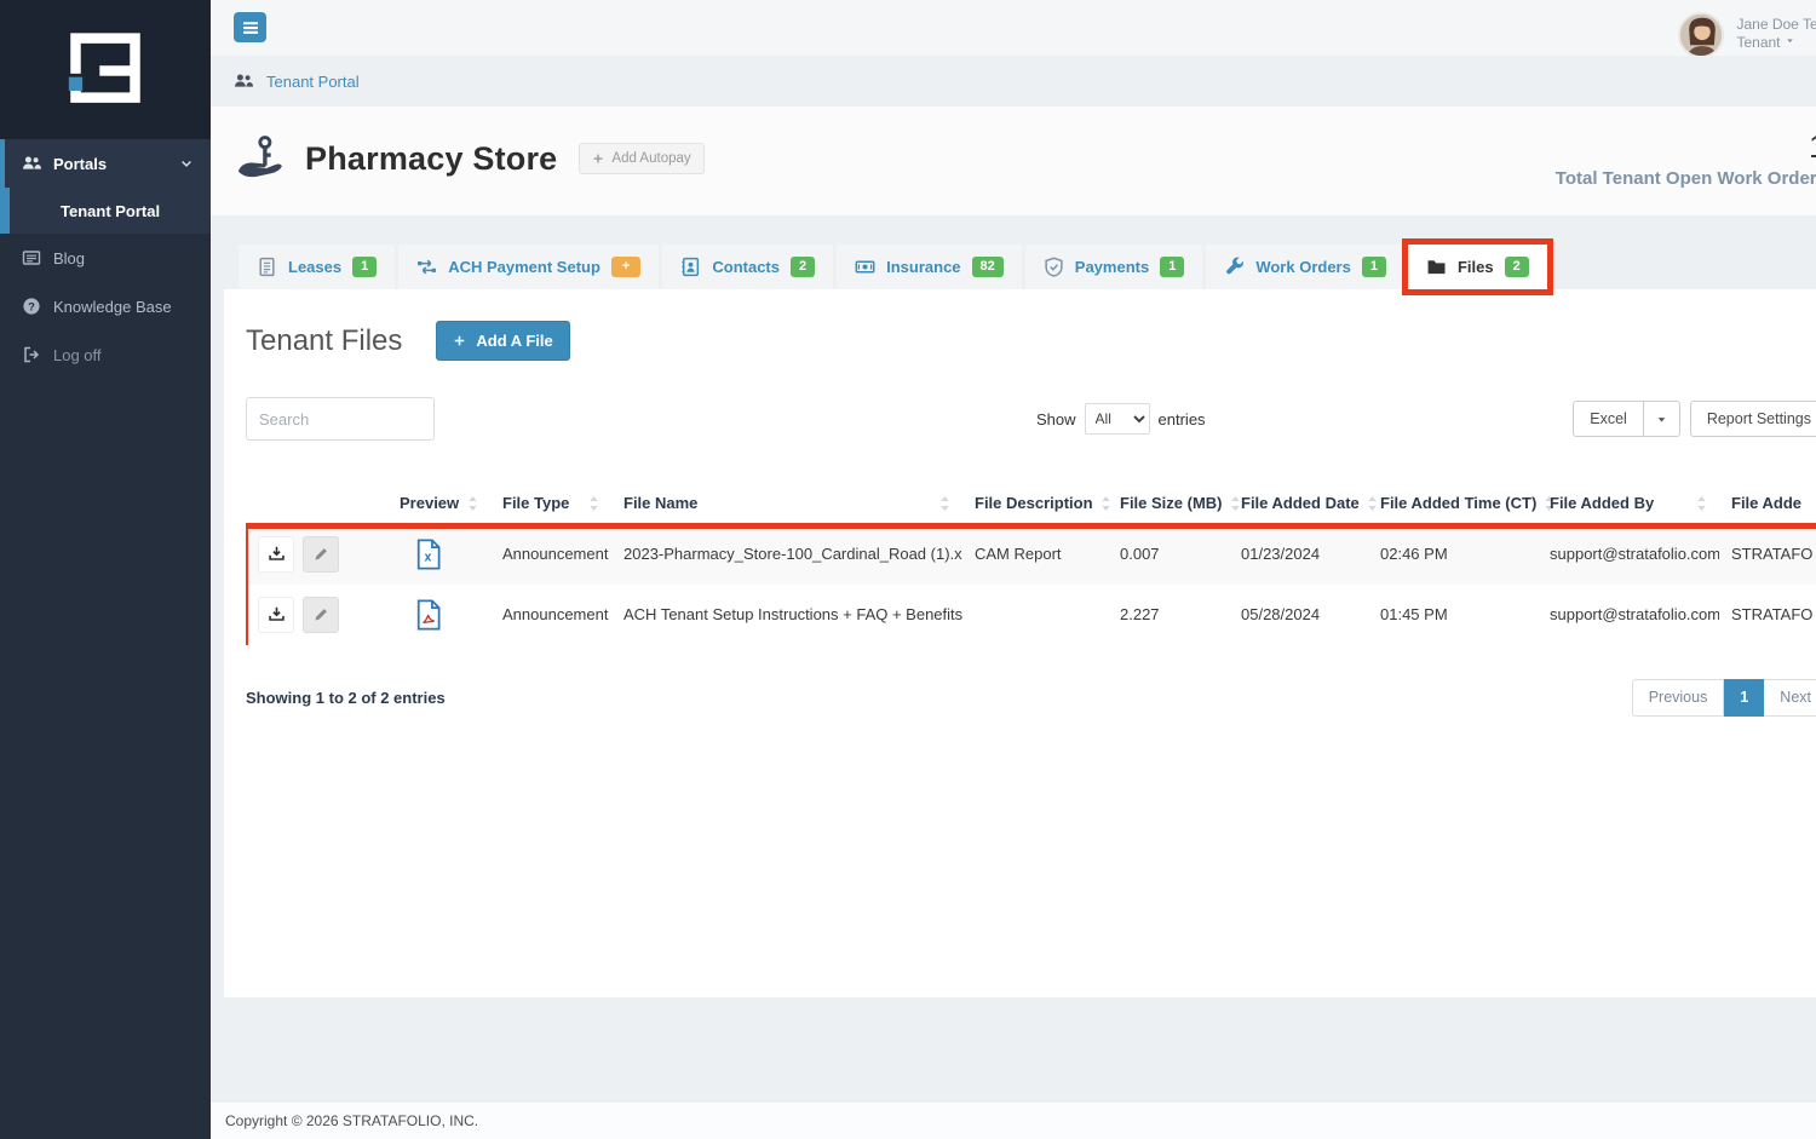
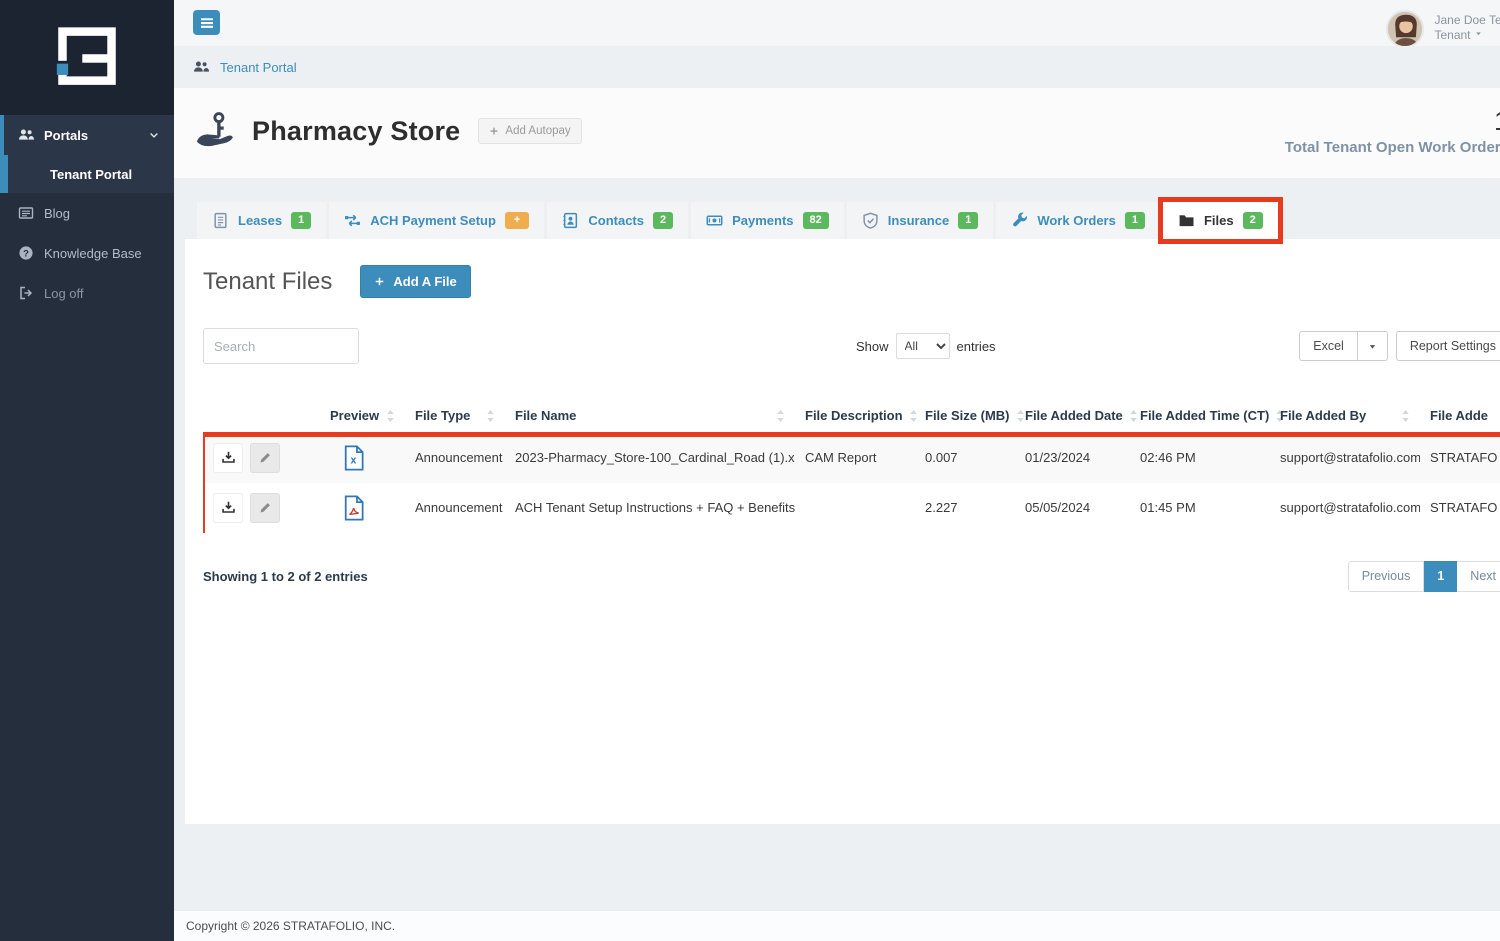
  Portals
  Tenant Portal
  Blog
  Knowledge Base
  Log off
  Tenant
  Tenant Portal
  Pharmacy Store
  Add Autopay
  Total Tenant Open Work Order
  Leases
  1
  ACH Payment Setup
  +
  Contacts
  2
- Insurance
+ Payments
  82
- Payments
+ Insurance
  1
  Work Orders
  1
  Files
  2
  Tenant Files
  Add A File
  Search
  Show
  All
  entries
  Excel
  Report Settings
  	Preview	File Type	File Name	File Description	File Size (MB)	File Added Date	File Added Time (CT)	File Added By	File Adde
  		Announcement	2023-Pharmacy_Store-100_Cardinal_Road (1).x	CAM Report	0.007	01/23/2024	02:46 PM	support@stratafolio.com	STRATAFO
- 		Announcement	ACH Tenant Setup Instructions + FAQ + Benefits		2.227	05/28/2024	01:45 PM	support@stratafolio.com	STRATAFO
+ 		Announcement	ACH Tenant Setup Instructions + FAQ + Benefits		2.227	05/05/2024	01:45 PM	support@stratafolio.com	STRATAFO
  Showing 1 to 2 of 2 entries
  Previous
  1
  Next
  Copyright © 2026 STRATAFOLIO, INC.
